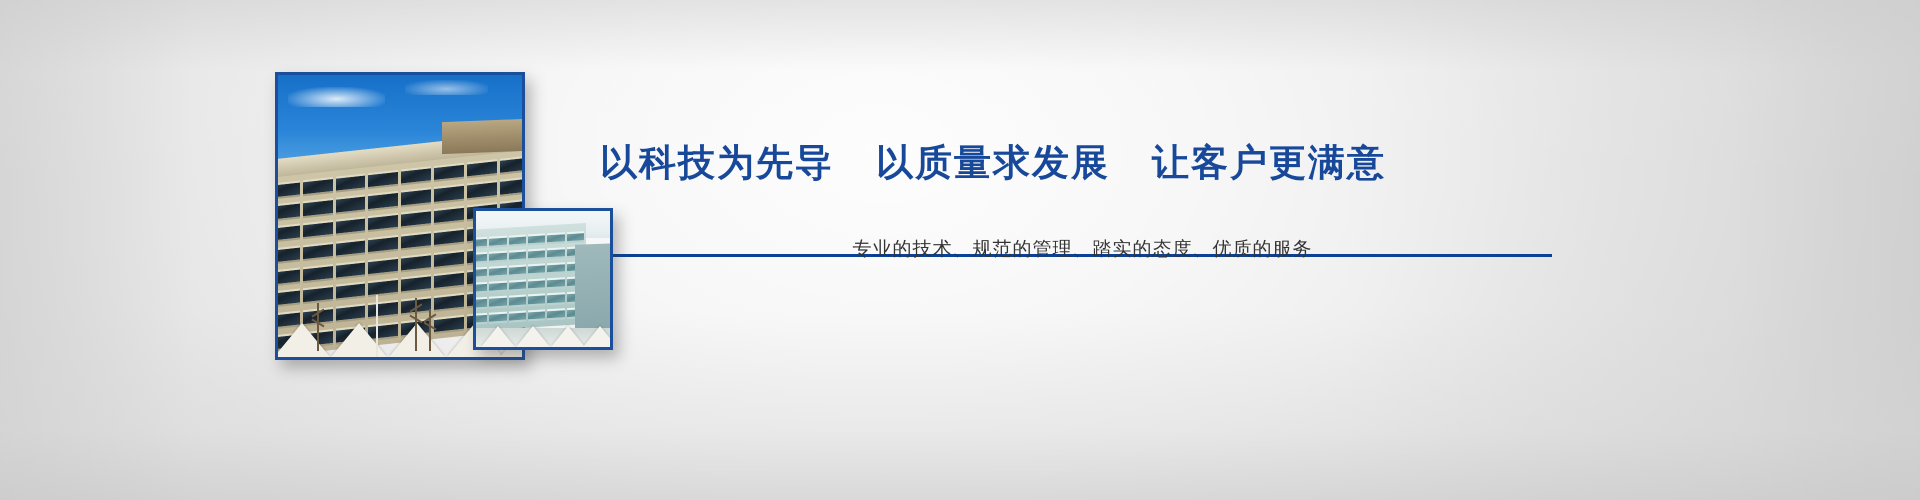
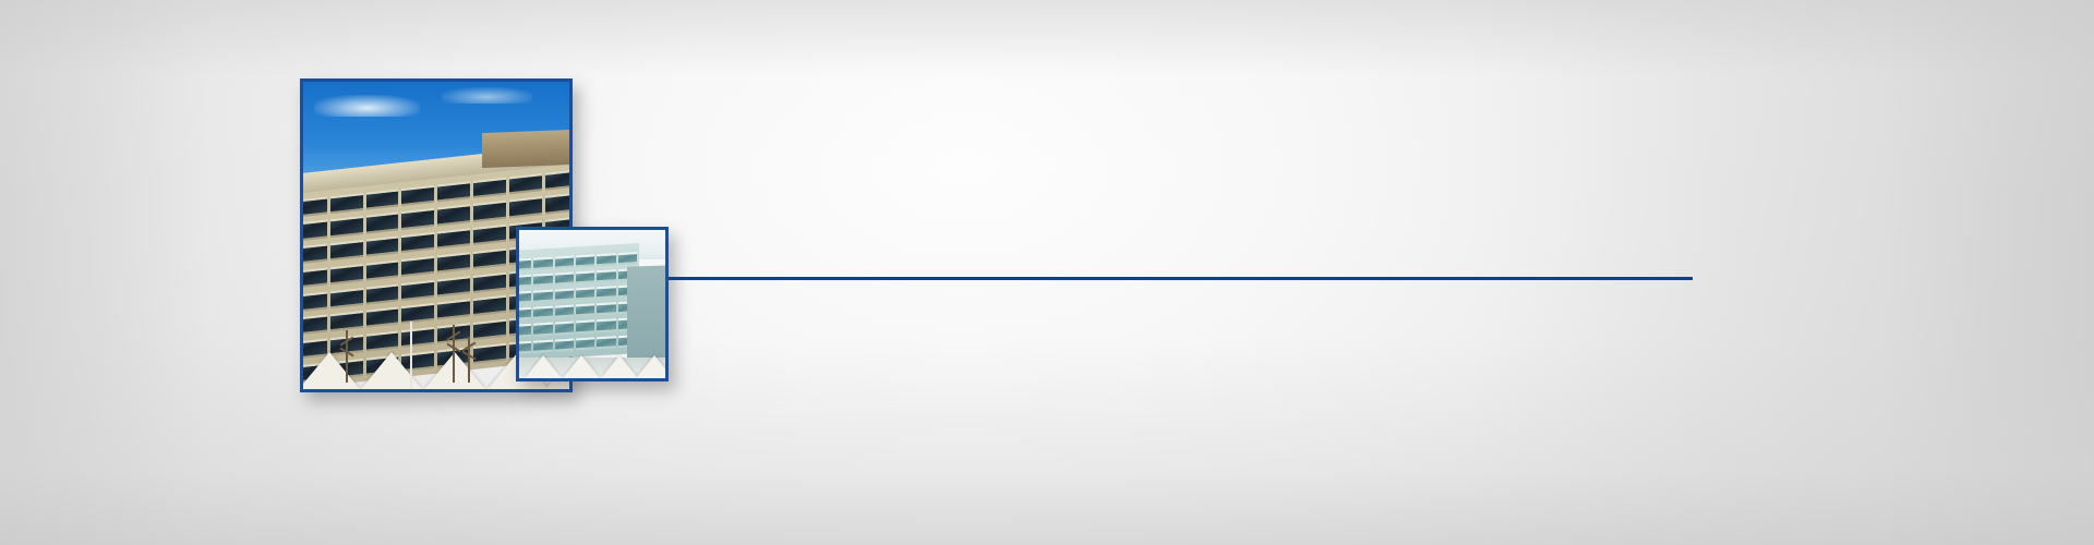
- 以科技为先导 以质量求发展 让客户更满意
- 专业的技术、规范的管理、踏实的态度、优质的服务
